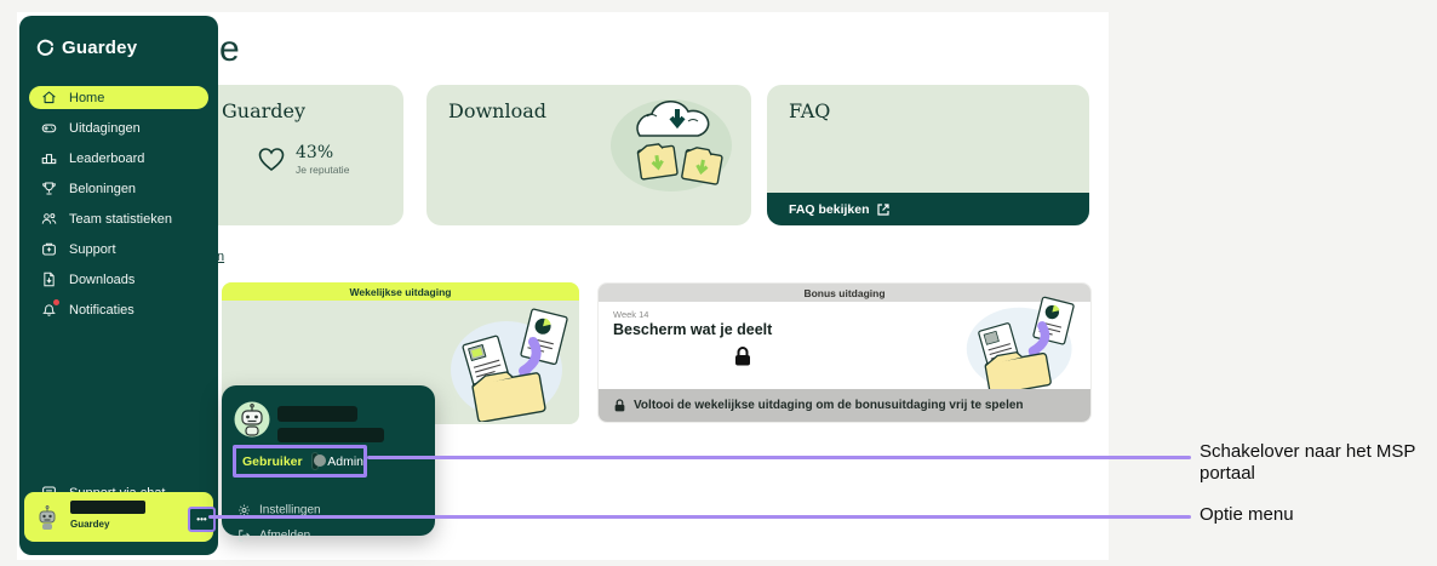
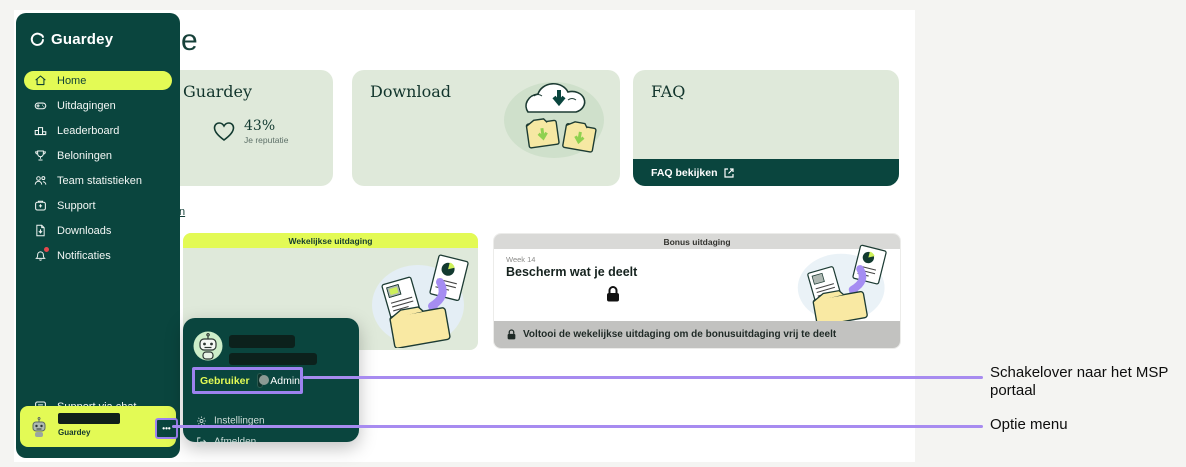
  e
  n
  Guardey
  43%
  Je reputatie
  Download
  FAQ
  FAQ bekijken
  Wekelijkse uitdaging
  Bonus uitdaging
  Week 14
  Bescherm wat je deelt
- Voltooi de wekelijkse uitdaging om de bonusuitdaging vrij te spelen
+ Voltooi de wekelijkse uitdaging om de bonusuitdaging vrij te deelt
  Guardey
  Home
  Uitdagingen
  Leaderboard
  Beloningen
  Team statistieken
  Support
  Downloads
  Notificaties
  Guardey
  •••
  Gebruiker
  Admin
  Instellingen
  Afmelden
  Schakelover naar het MSP portaal
  Optie menu
